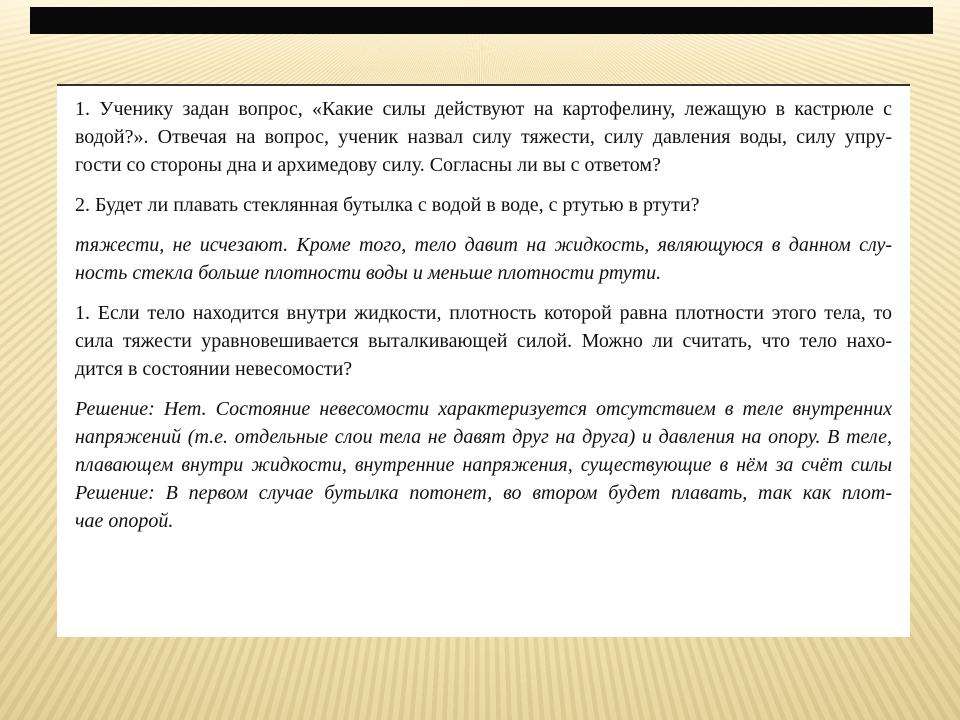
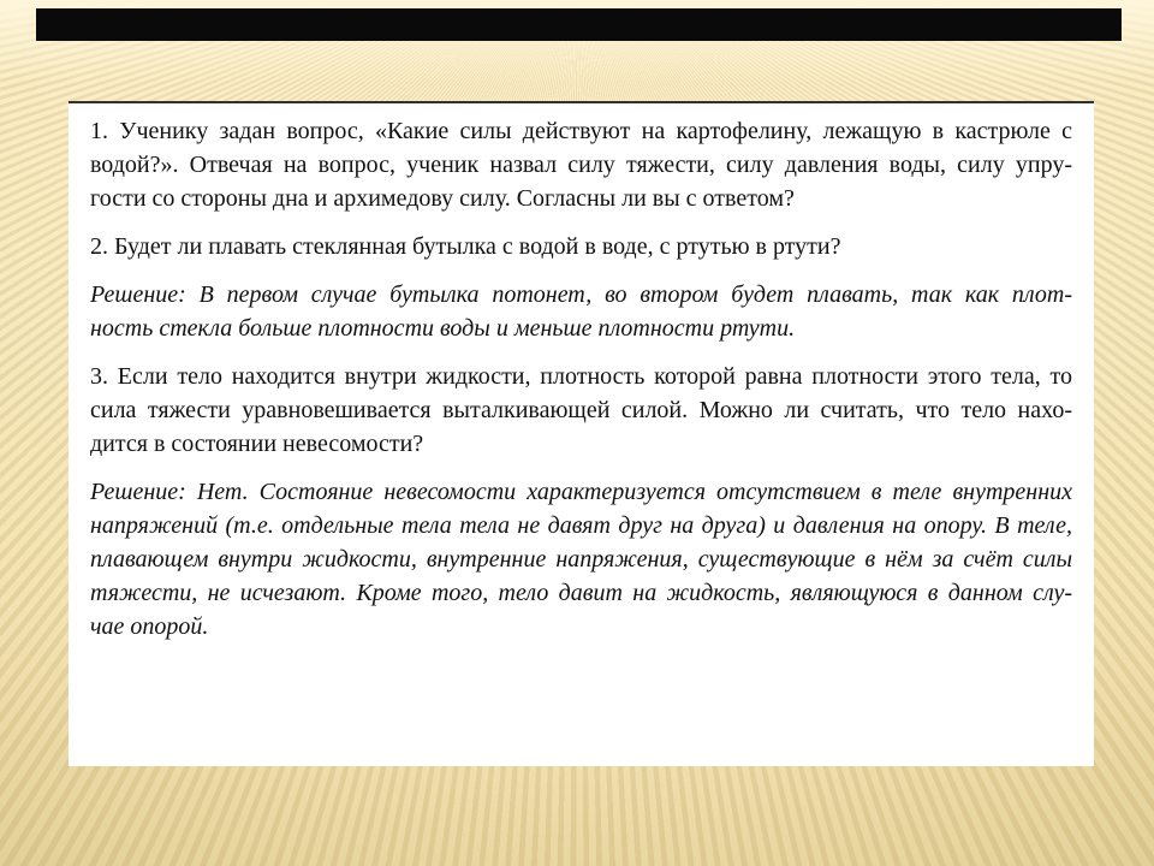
  1. Ученику задан вопрос, «Какие силы действуют на картофелину, лежащую в кастрюле с
  водой?». Отвечая на вопрос, ученик назвал силу тяжести, силу давления воды, силу упру-
  гости со стороны дна и архимедову силу. Согласны ли вы с ответом?
  2. Будет ли плавать стеклянная бутылка с водой в воде, с ртутью в ртути?
- тяжести, не исчезают. Кроме того, тело давит на жидкость, являющуюся в данном слу-
+ Решение: В первом случае бутылка потонет, во втором будет плавать, так как плот-
  ность стекла больше плотности воды и меньше плотности ртути.
- 1. Если тело находится внутри жидкости, плотность которой равна плотности этого тела, то
+ 3. Если тело находится внутри жидкости, плотность которой равна плотности этого тела, то
  сила тяжести уравновешивается выталкивающей силой. Можно ли считать, что тело нахо-
  дится в состоянии невесомости?
  Решение: Нет. Состояние невесомости характеризуется отсутствием в теле внутренних
- напряжений (т.е. отдельные слои тела не давят друг на друга) и давления на опору. В теле,
+ напряжений (т.е. отдельные тела тела не давят друг на друга) и давления на опору. В теле,
  плавающем внутри жидкости, внутренние напряжения, существующие в нём за счёт силы
- Решение: В первом случае бутылка потонет, во втором будет плавать, так как плот-
+ тяжести, не исчезают. Кроме того, тело давит на жидкость, являющуюся в данном слу-
  чае опорой.
